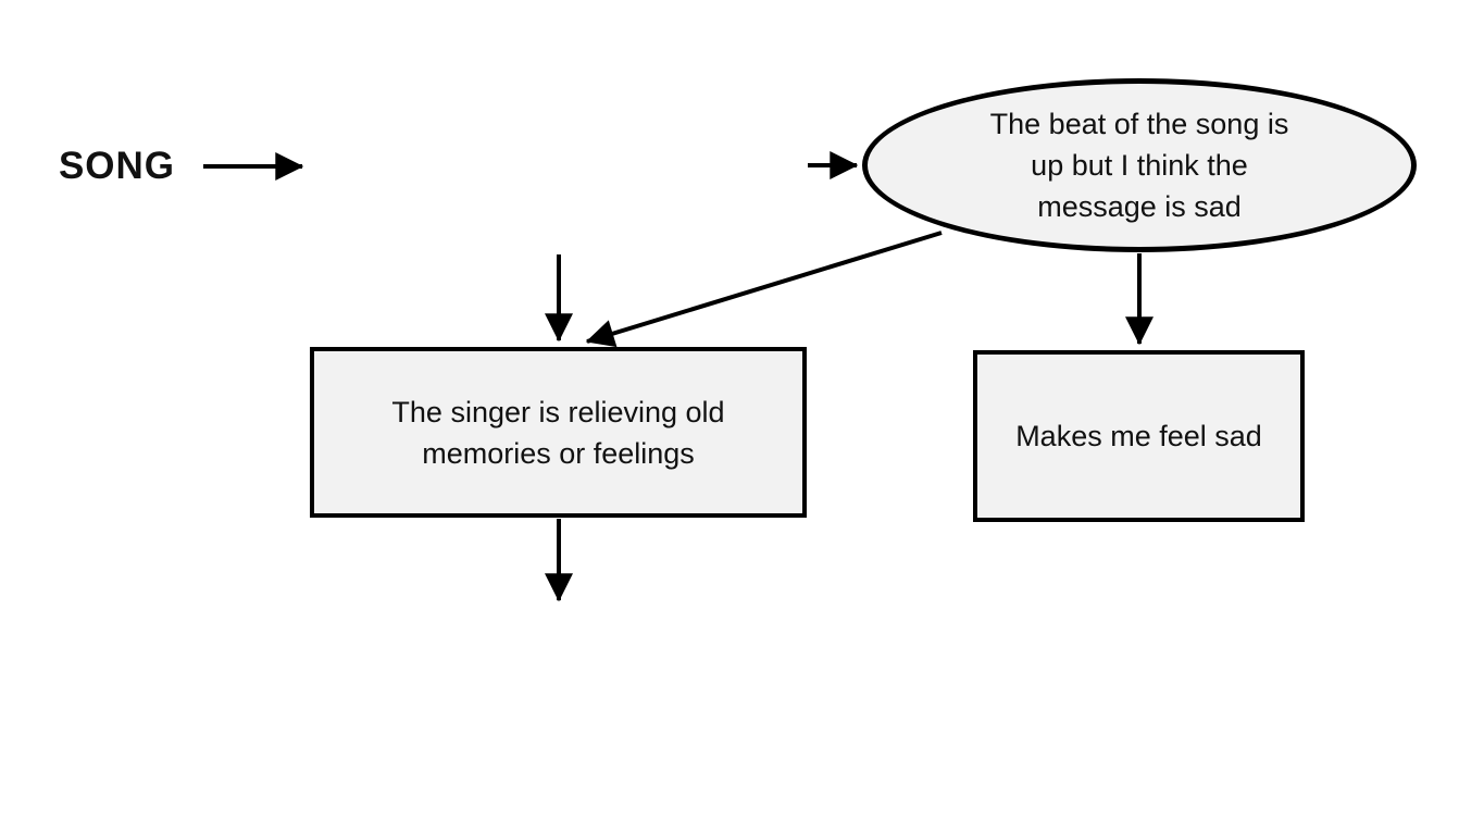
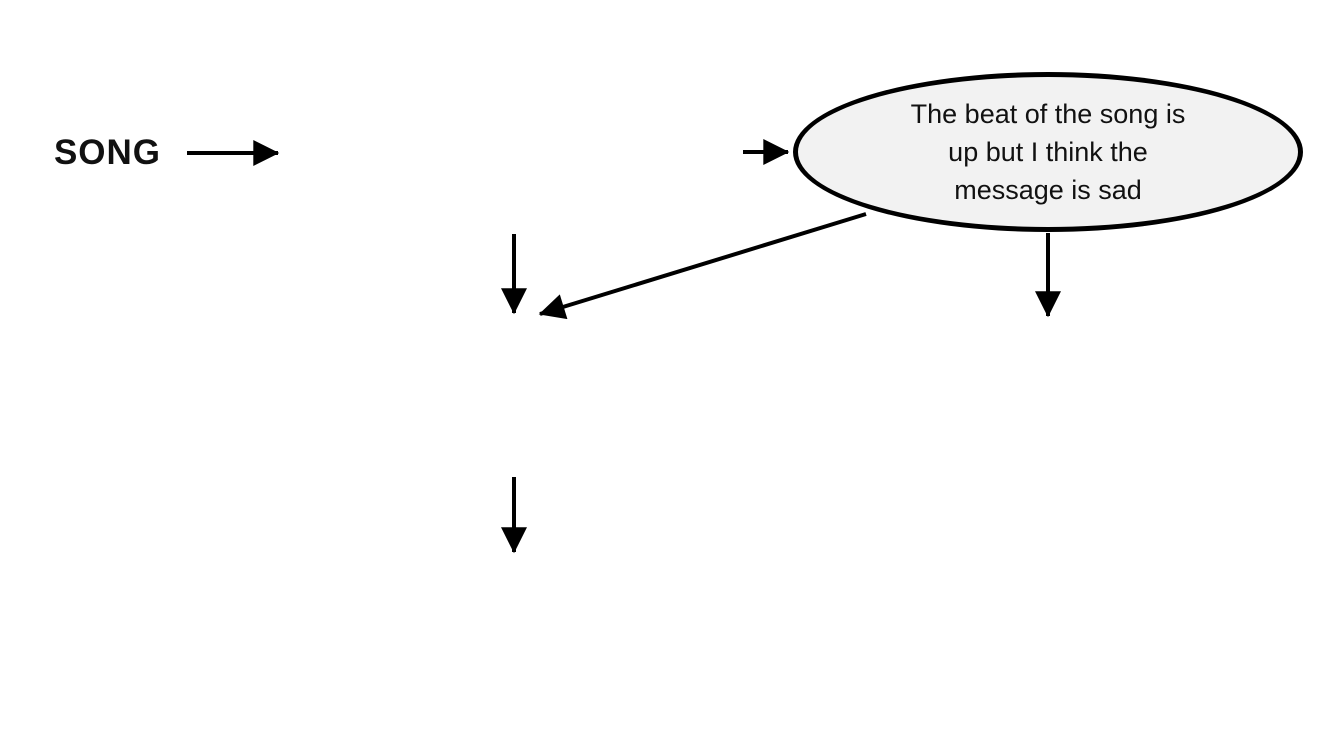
  SONG
  The beat of the song is
  up but I think the
  message is sad
- The singer is relieving old
- memories or feelings
- Makes me feel sad
